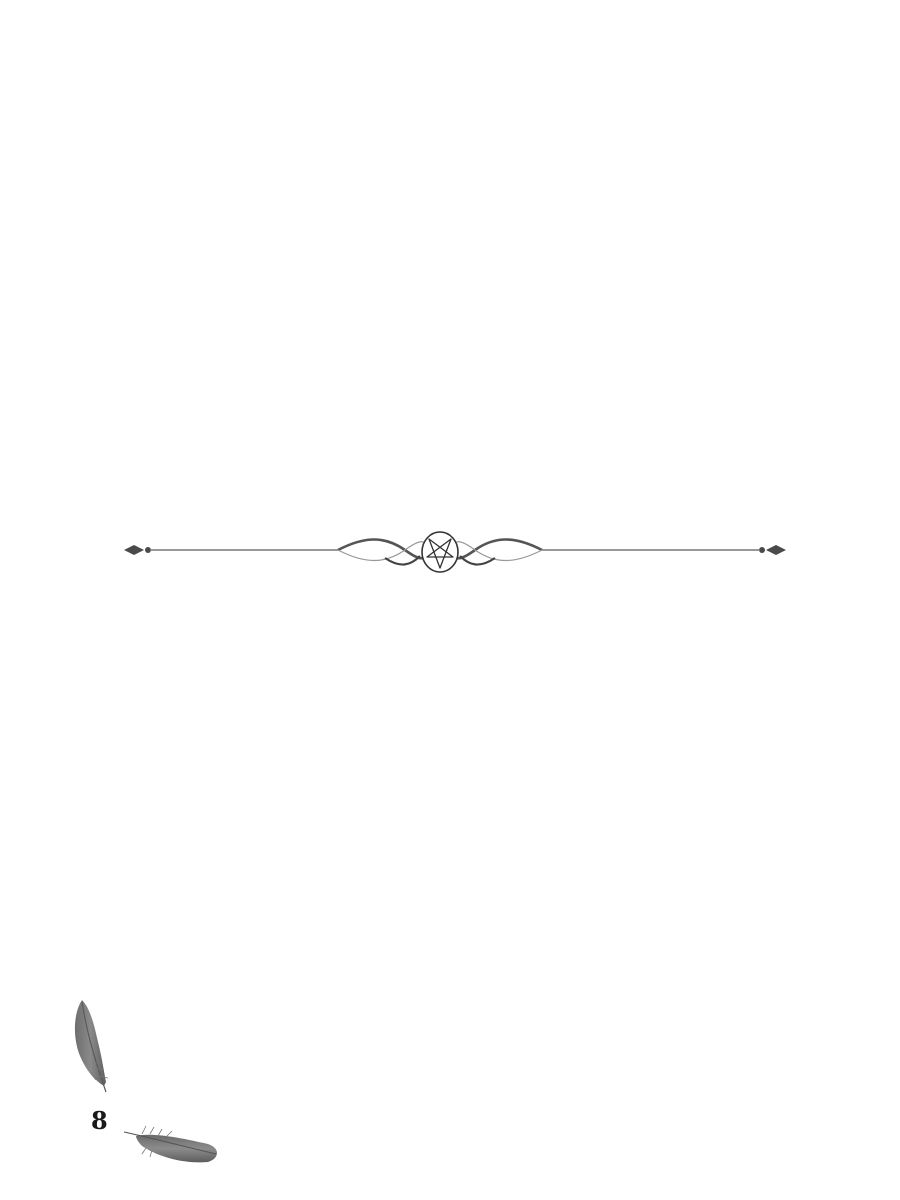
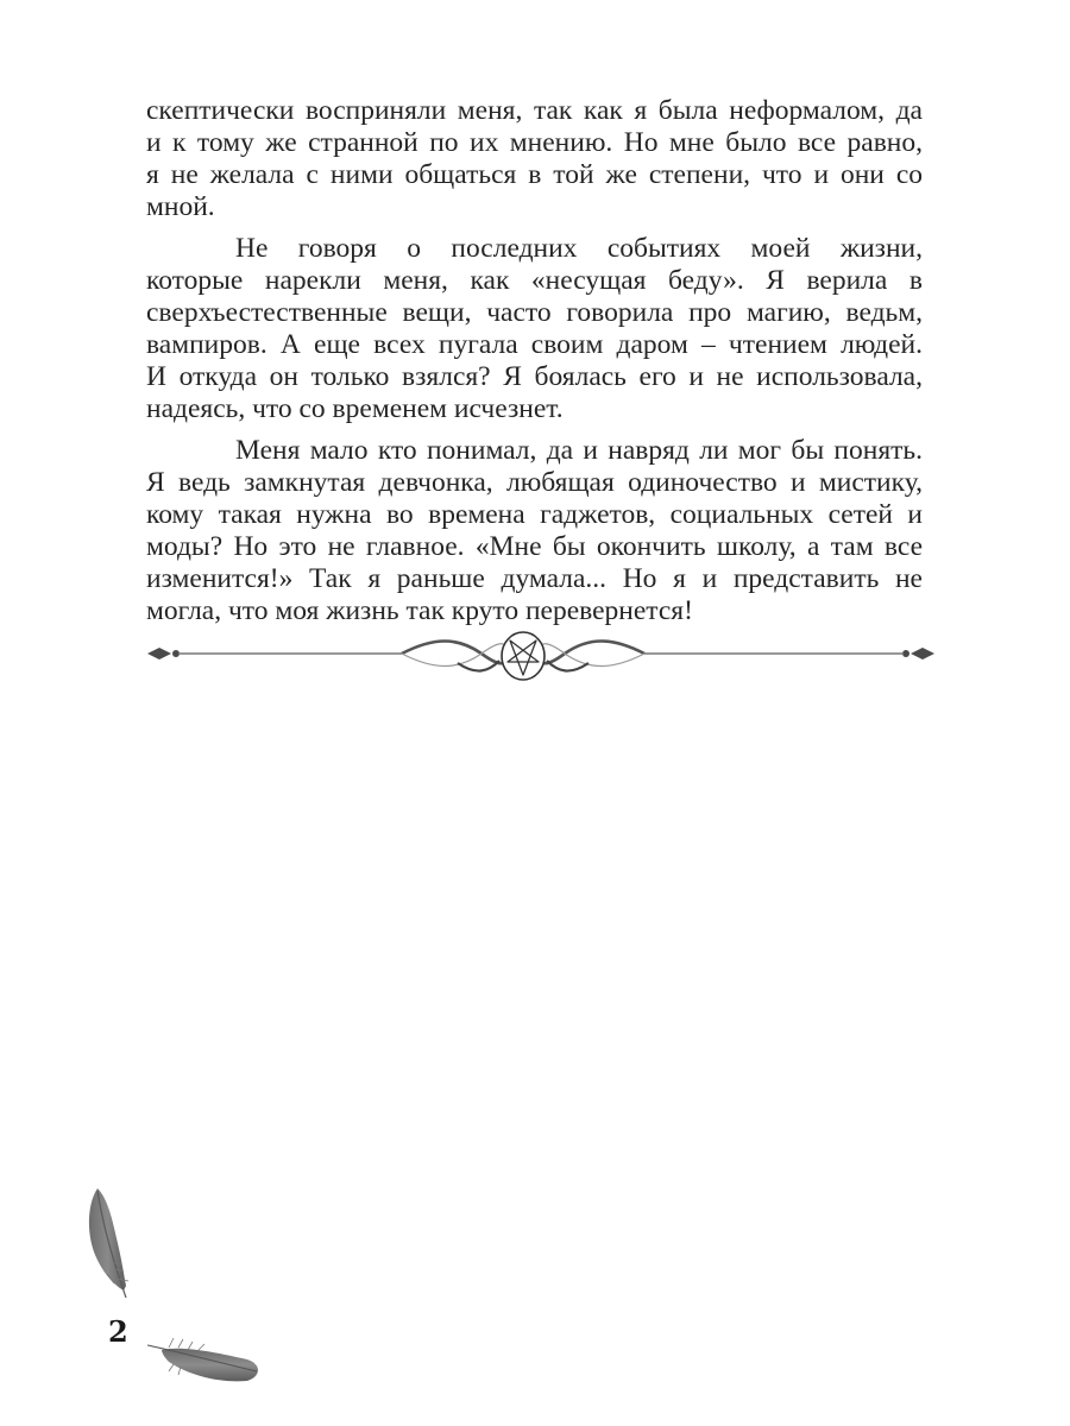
+ скептически восприняли меня, так как я была неформалом, да
+ и к тому же странной по их мнению. Но мне было все равно,
+ я не желала с ними общаться в той же степени, что и они со
+ мной.
+ Не говоря о последних событиях моей жизни,
+ которые нарекли меня, как «несущая беду». Я верила в
+ сверхъестественные вещи, часто говорила про магию, ведьм,
+ вампиров. А еще всех пугала своим даром – чтением людей.
+ И откуда он только взялся? Я боялась его и не использовала,
+ надеясь, что со временем исчезнет.
+ Меня мало кто понимал, да и навряд ли мог бы понять.
+ Я ведь замкнутая девчонка, любящая одиночество и мистику,
+ кому такая нужна во времена гаджетов, социальных сетей и
+ моды? Но это не главное. «Мне бы окончить школу, а там все
+ изменится!» Так я раньше думала... Но я и представить не
+ могла, что моя жизнь так круто перевернется!
- 8
+ 2
